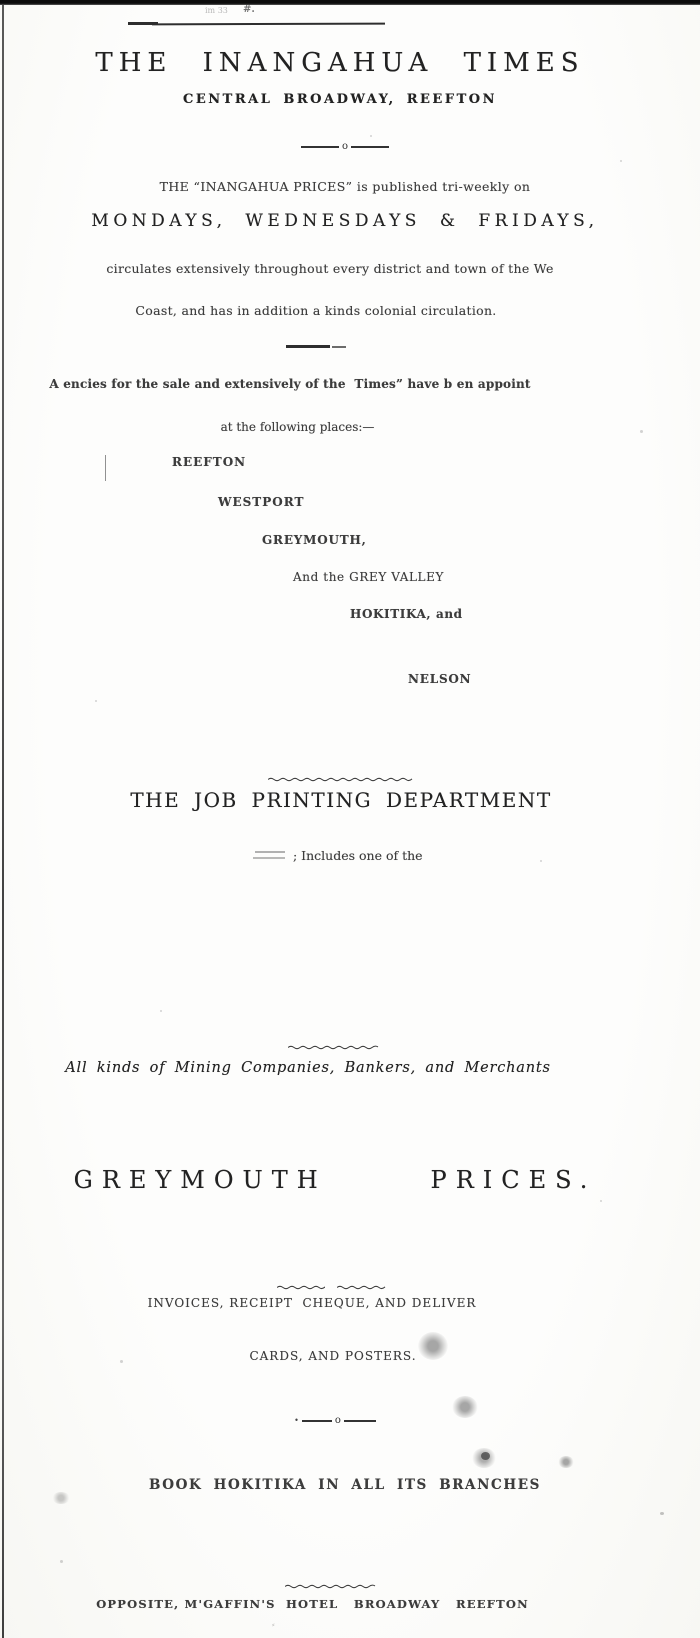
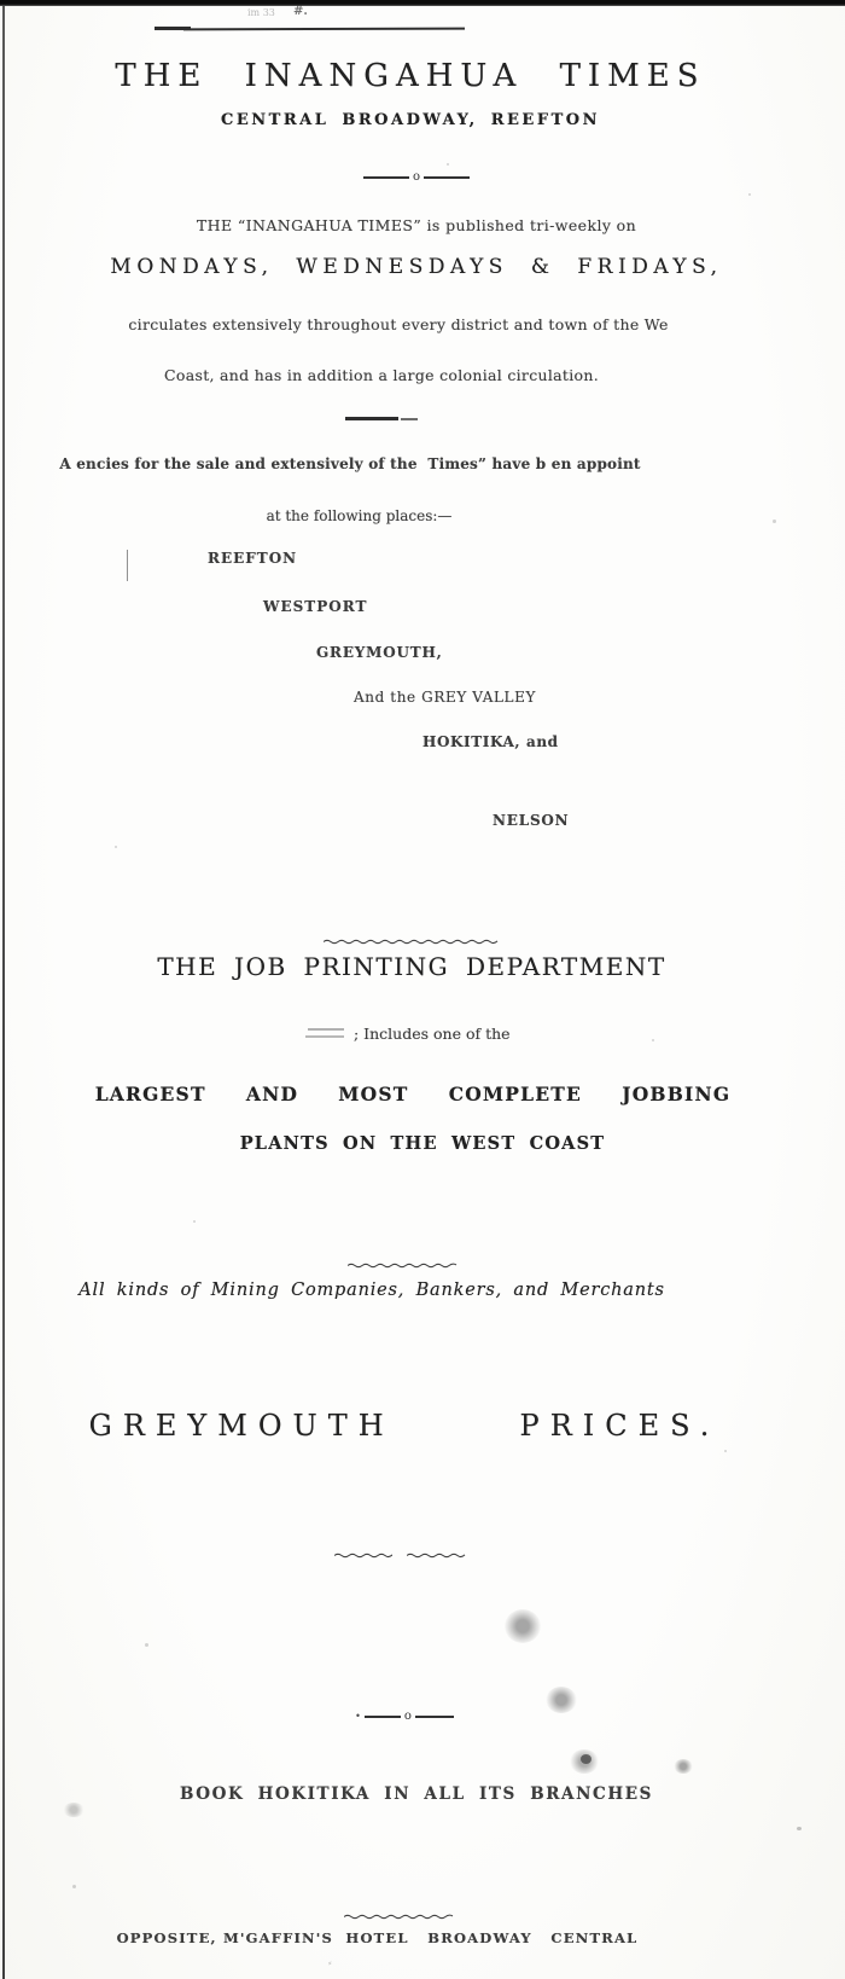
  im 33
  #.
  THE INANGAHUA TIMES
  CENTRAL BROADWAY, REEFTON
  o
- THE “INANGAHUA PRICES” is published tri-weekly on
+ THE “INANGAHUA TIMES” is published tri-weekly on
  MONDAYS, WEDNESDAYS & FRIDAYS,
  circulates extensively throughout every district and town of the We
- Coast, and has in addition a kinds colonial circulation.
+ Coast, and has in addition a large colonial circulation.
  A encies for the sale and extensively of the Times” have b en appoint
  at the following places:—
  REEFTON
  WESTPORT
  GREYMOUTH,
  And the GREY VALLEY
  HOKITIKA, and
  NELSON
  THE JOB PRINTING DEPARTMENT
  ; Includes one of the
+ LARGEST AND MOST COMPLETE JOBBING
+ PLANTS ON THE WEST COAST
  All kinds of Mining Companies, Bankers, and Merchants
  GREYMOUTH PRICES.
- INVOICES, RECEIPT CHEQUE, AND DELIVER
- CARDS, AND POSTERS.
  •
  o
  BOOK HOKITIKA IN ALL ITS BRANCHES
- OPPOSITE, M'GAFFIN'S HOTEL BROADWAY REEFTON
+ OPPOSITE, M'GAFFIN'S HOTEL BROADWAY CENTRAL
  ⸗
